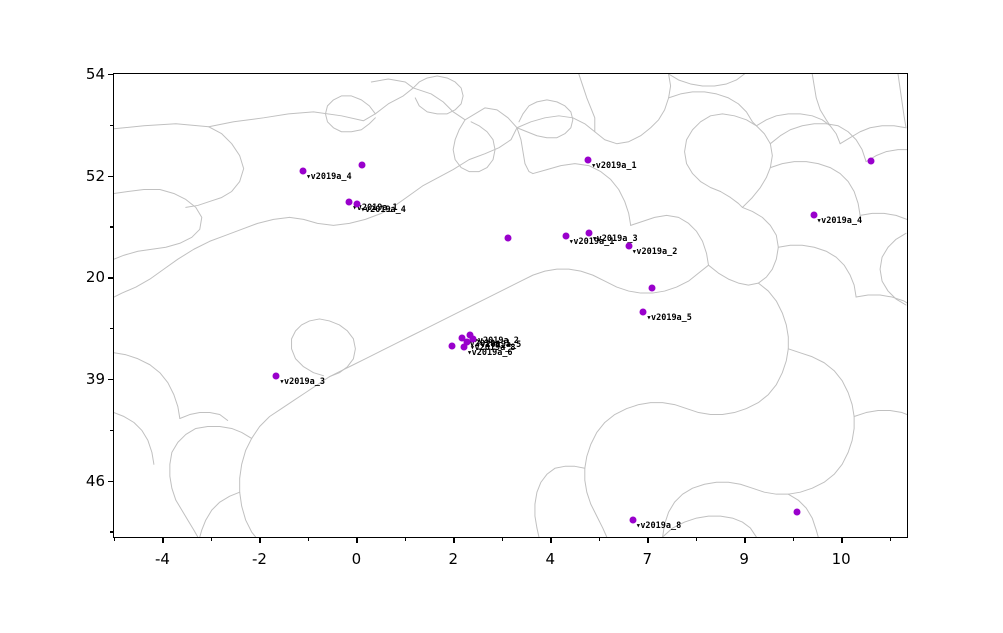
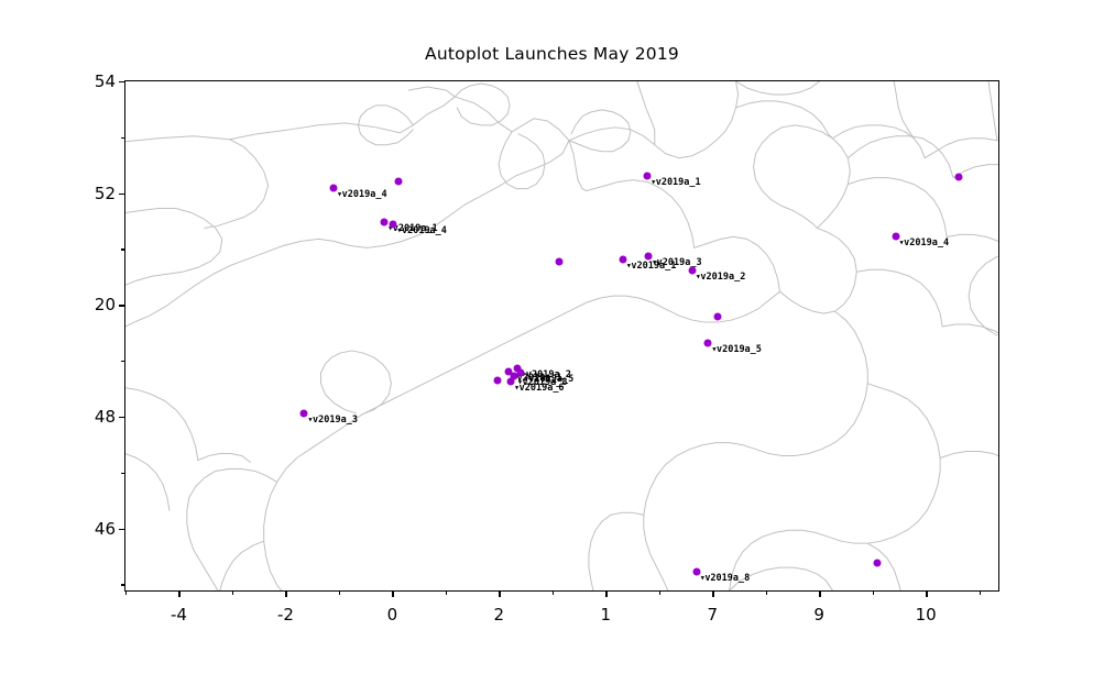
+ Autoplot Launches May 2019
  ▾v2019a_4
  ▾v2019a_1
  ▾v2019a_4
  ▾v2019a_3
  ▾v2019a_1
  ▾v2019a_4
  ▾v2019a_1
  ▾v2019a_3
  ▾v2019a_2
  ▾v2019a_5
  v2019a_1
  ▾v2019a_8
  v2019a_2
  ▾v2019a_5
  ▾v2019a_6
  ▾v2019a_8
  46
- 39
+ 48
  20
  52
  54
  -4
  -2
  0
  2
- 4
+ 1
  7
  9
  10
